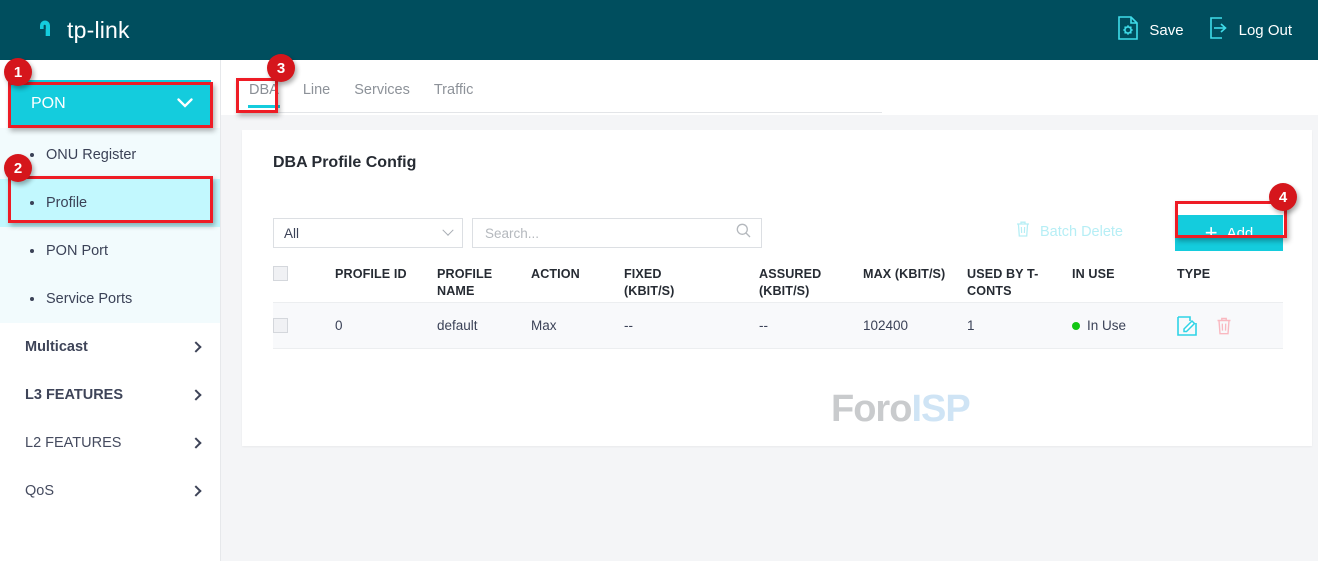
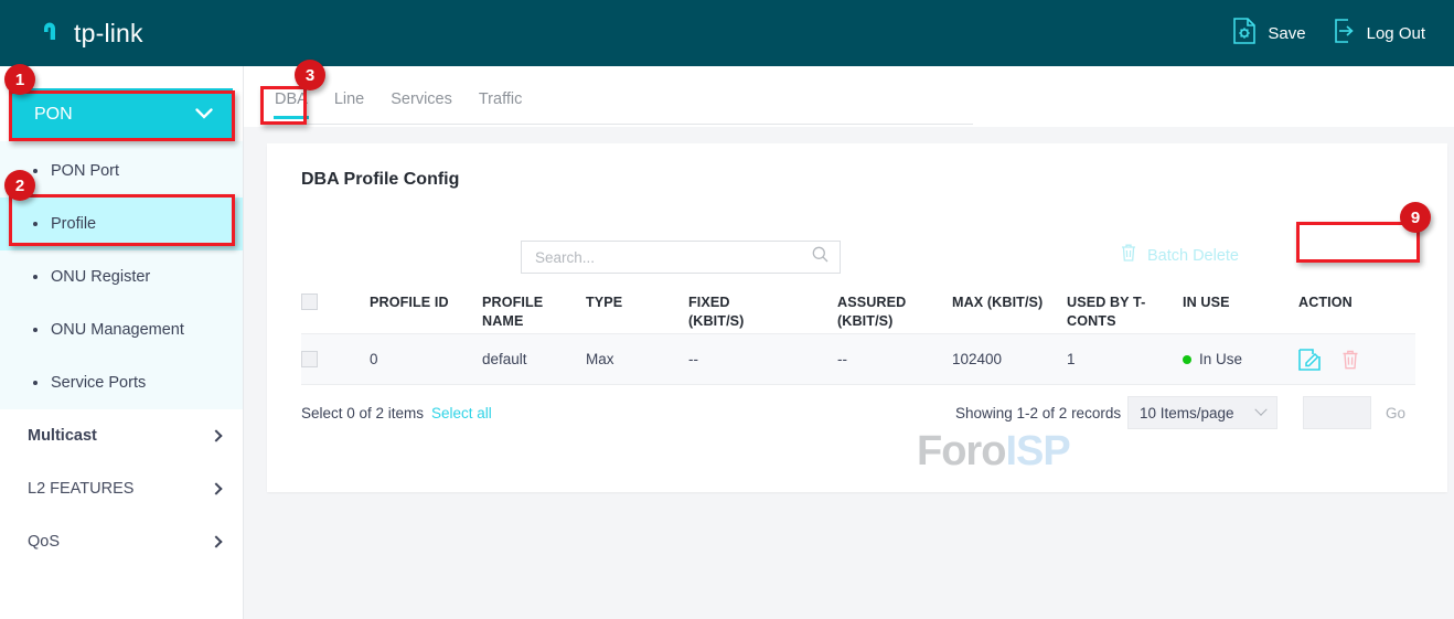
  tp-link
  Save
  Log Out
  PON
- ONU Register
+ PON Port
  Profile
- PON Port
+ ONU Register
+ ONU Management
  Service Ports
  Multicast
- L3 FEATURES
  L2 FEATURES
  QoS
  DBA
  Line
  Services
  Traffic
  DBA Profile Config
  ForoISP
- All
  Search...
  Batch Delete
- +
- Add
  PROFILE ID
  PROFILE
  NAME
- ACTION
+ TYPE
  FIXED
  (KBIT/S)
  ASSURED
  (KBIT/S)
  MAX (KBIT/S)
  USED BY T-
  CONTS
  IN USE
- TYPE
+ ACTION
  0
  default
  Max
  --
  --
  102400
  1
  In Use
+ Select 0 of 2 items
+ Select all
+ Showing 1-2 of 2 records
+ 10 Items/page
+ Go
  1
  2
  3
- 4
+ 9
